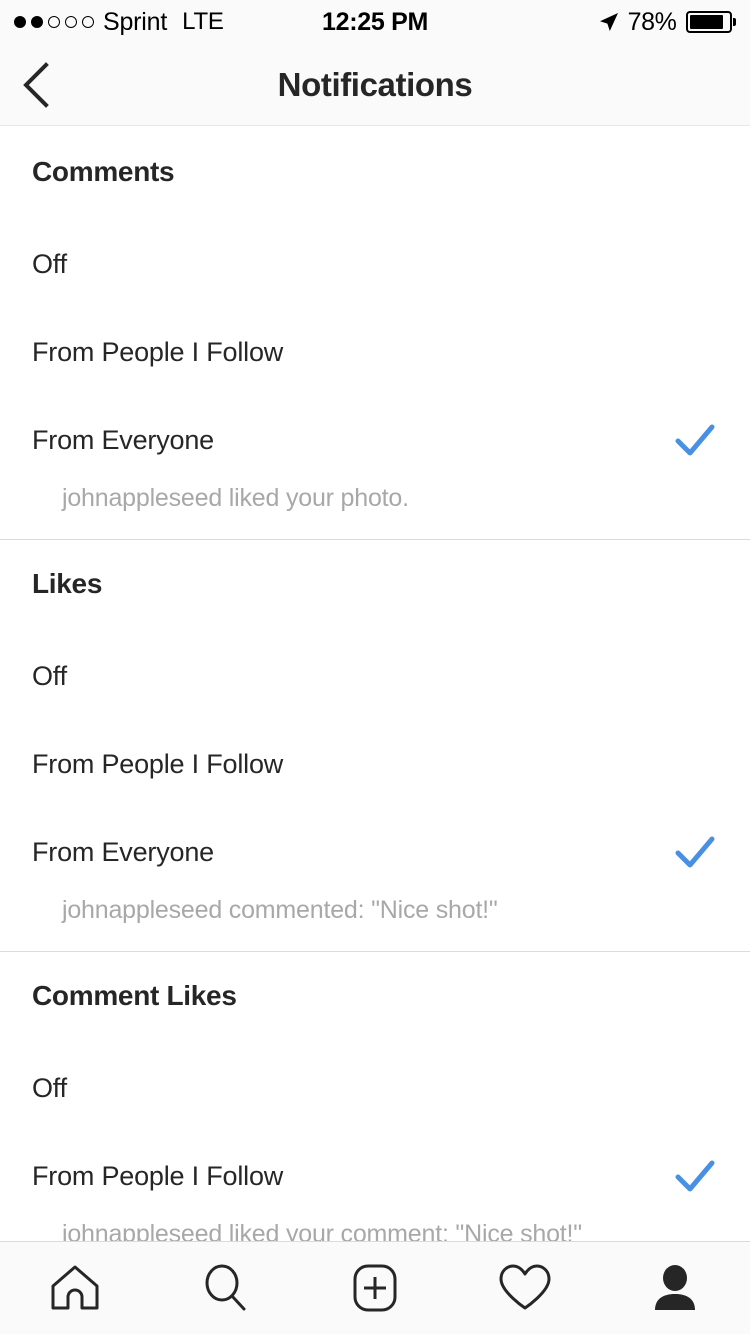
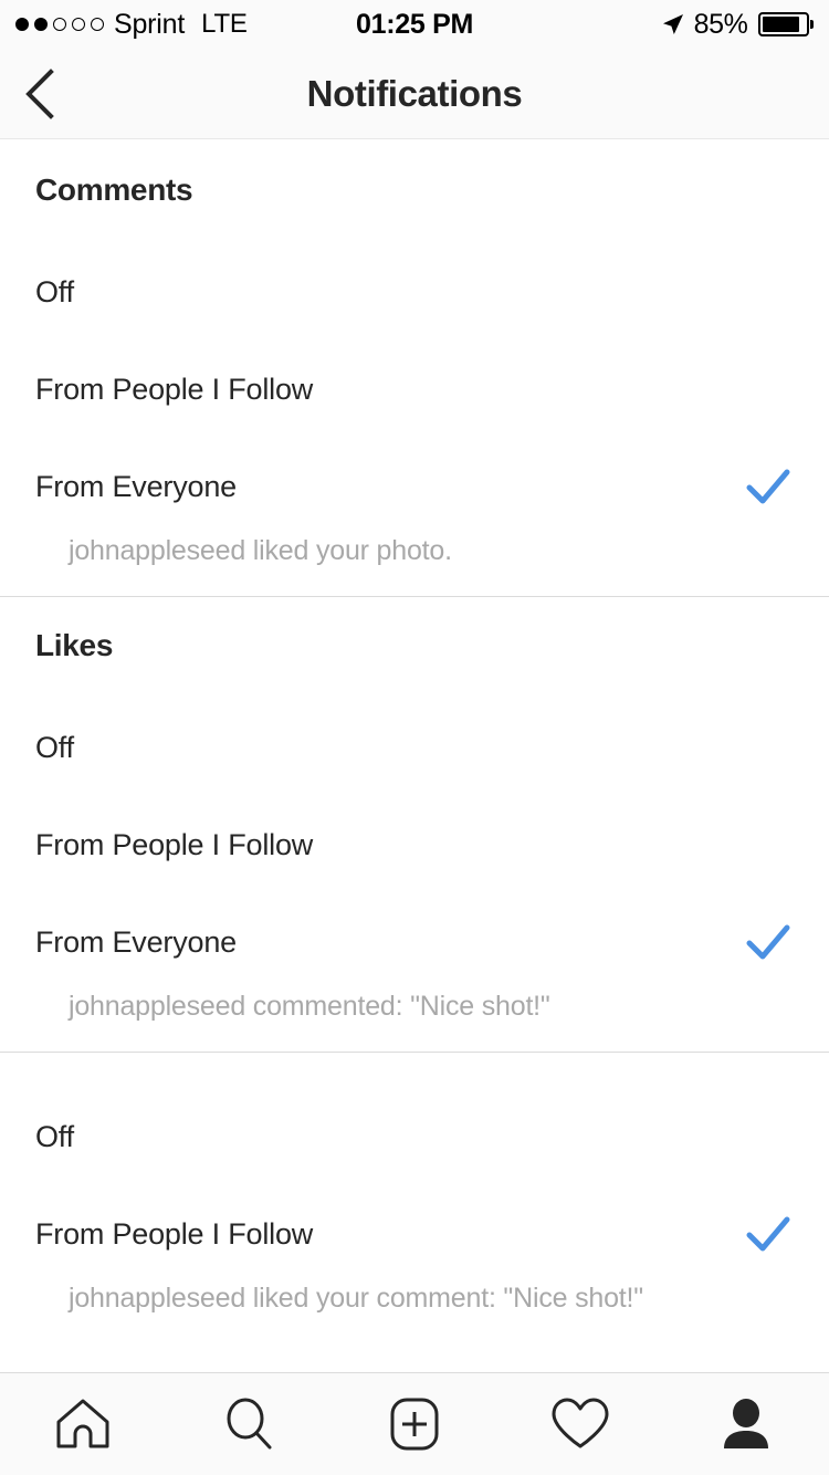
  Sprint
  LTE
- 12:25 PM
+ 01:25 PM
- 78%
+ 85%
  Notifications
  Comments
  Off
  From People I Follow
  From Everyone
  johnappleseed liked your photo.
  Likes
  Off
  From People I Follow
  From Everyone
  johnappleseed commented: "Nice shot!"
- Comment Likes
  Off
  From People I Follow
  johnappleseed liked your comment: "Nice shot!"
